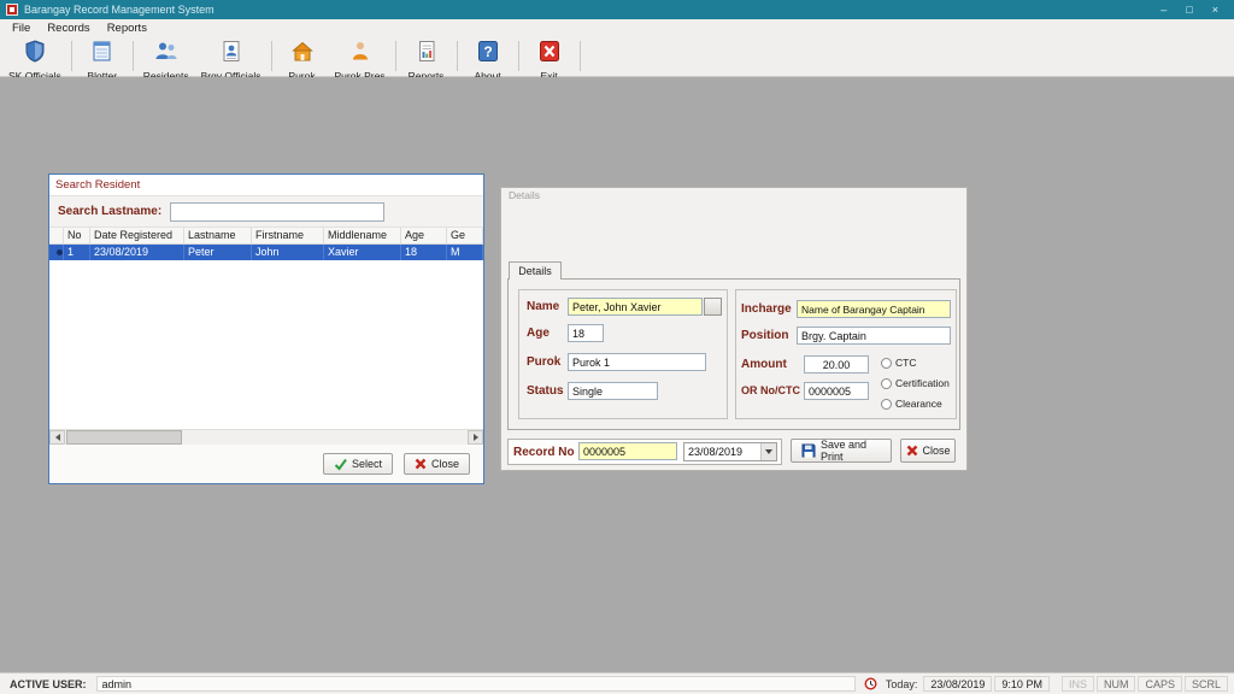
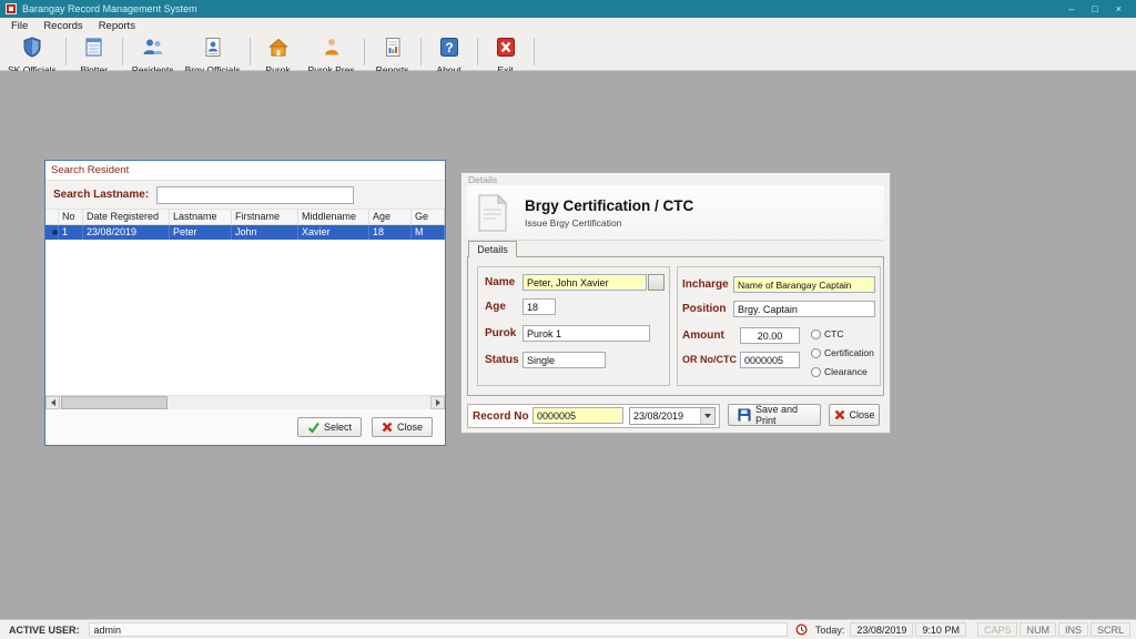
  Barangay Record Management System
  –
  □
  ×
  File
  Records
  Reports
  SK Officials
  Blotter
  Residents
  Brgy Officials
  Purok
  Purok Pres
  Reports
  ?
  About
  Exit
  Search Resident
  Search Lastname:
  No
  Date Registered
  Lastname
  Firstname
  Middlename
  Age
  Ge
  1
  23/08/2019
  Peter
  John
  Xavier
  18
  M
  Select
  Close
  Details
+ Brgy Certification / CTC
+ Issue Brgy Certification
  Details
  Name
  Peter, John Xavier
  Age
  18
  Purok
  Purok 1
  Status
  Single
  Incharge
  Name of Barangay Captain
  Position
  Brgy. Captain
  Amount
  20.00
  OR No/CTC
  0000005
  CTC
  Certification
  Clearance
  Record No
  0000005
  23/08/2019
  Save and Print
  Close
  ACTIVE USER:
  admin
  Today:
  23/08/2019
  9:10 PM
- INS
+ CAPS
  NUM
- CAPS
+ INS
  SCRL
